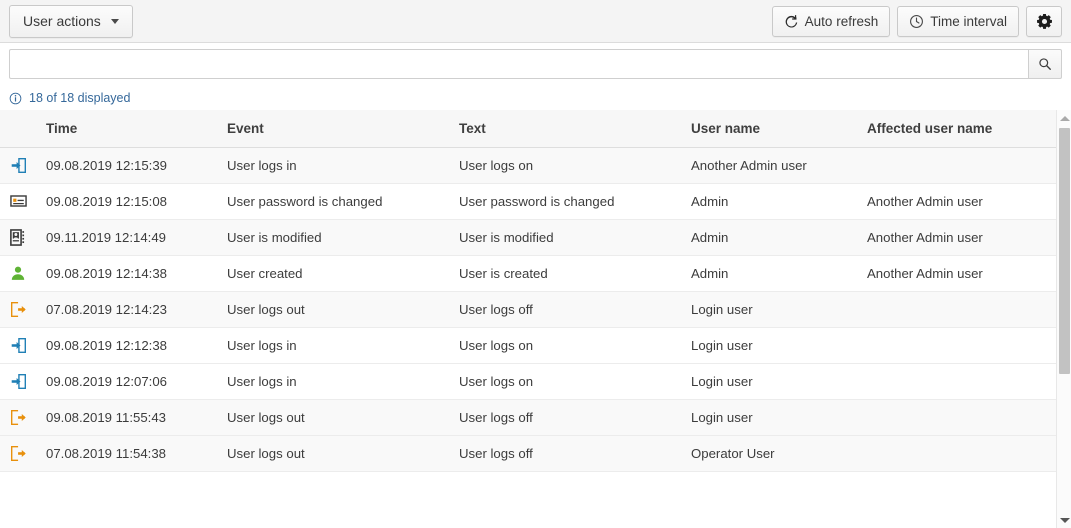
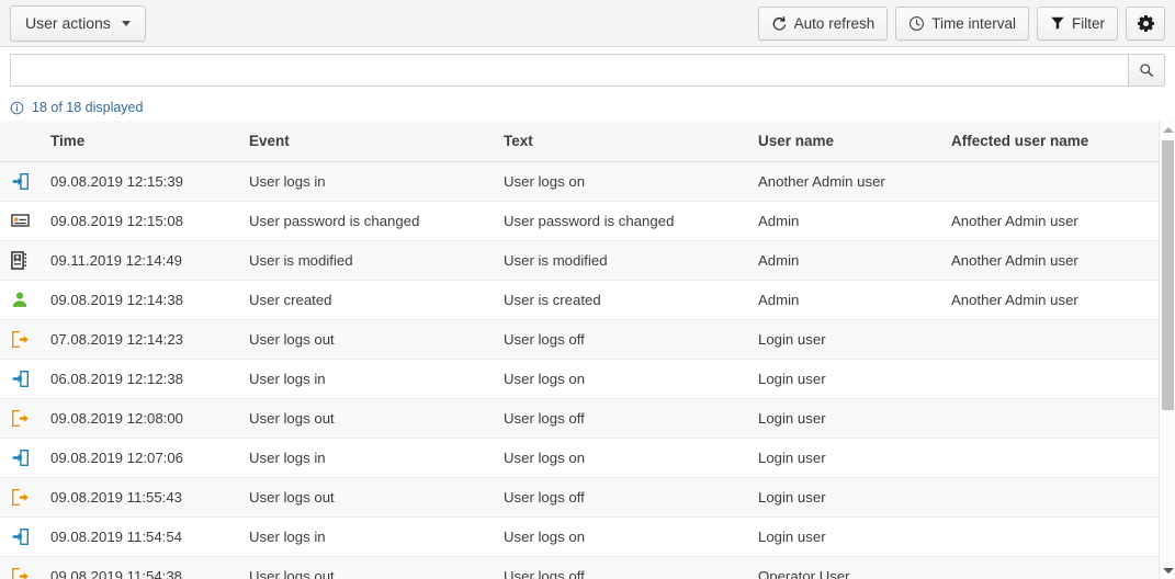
  User actions
  Auto refresh
  Time interval
+ Filter
  18 of 18 displayed
  	Time	Event	Text	User name	Affected user name
  	09.08.2019 12:15:39	User logs in	User logs on	Another Admin user
  	09.08.2019 12:15:08	User password is changed	User password is changed	Admin	Another Admin user
  	09.11.2019 12:14:49	User is modified	User is modified	Admin	Another Admin user
  	09.08.2019 12:14:38	User created	User is created	Admin	Another Admin user
  	07.08.2019 12:14:23	User logs out	User logs off	Login user
- 	09.08.2019 12:12:38	User logs in	User logs on	Login user
+ 	06.08.2019 12:12:38	User logs in	User logs on	Login user
+ 	09.08.2019 12:08:00	User logs out	User logs off	Login user
  	09.08.2019 12:07:06	User logs in	User logs on	Login user
  	09.08.2019 11:55:43	User logs out	User logs off	Login user
+ 	09.08.2019 11:54:54	User logs in	User logs on	Login user
- 	07.08.2019 11:54:38	User logs out	User logs off	Operator User
+ 	09.08.2019 11:54:38	User logs out	User logs off	Operator User
